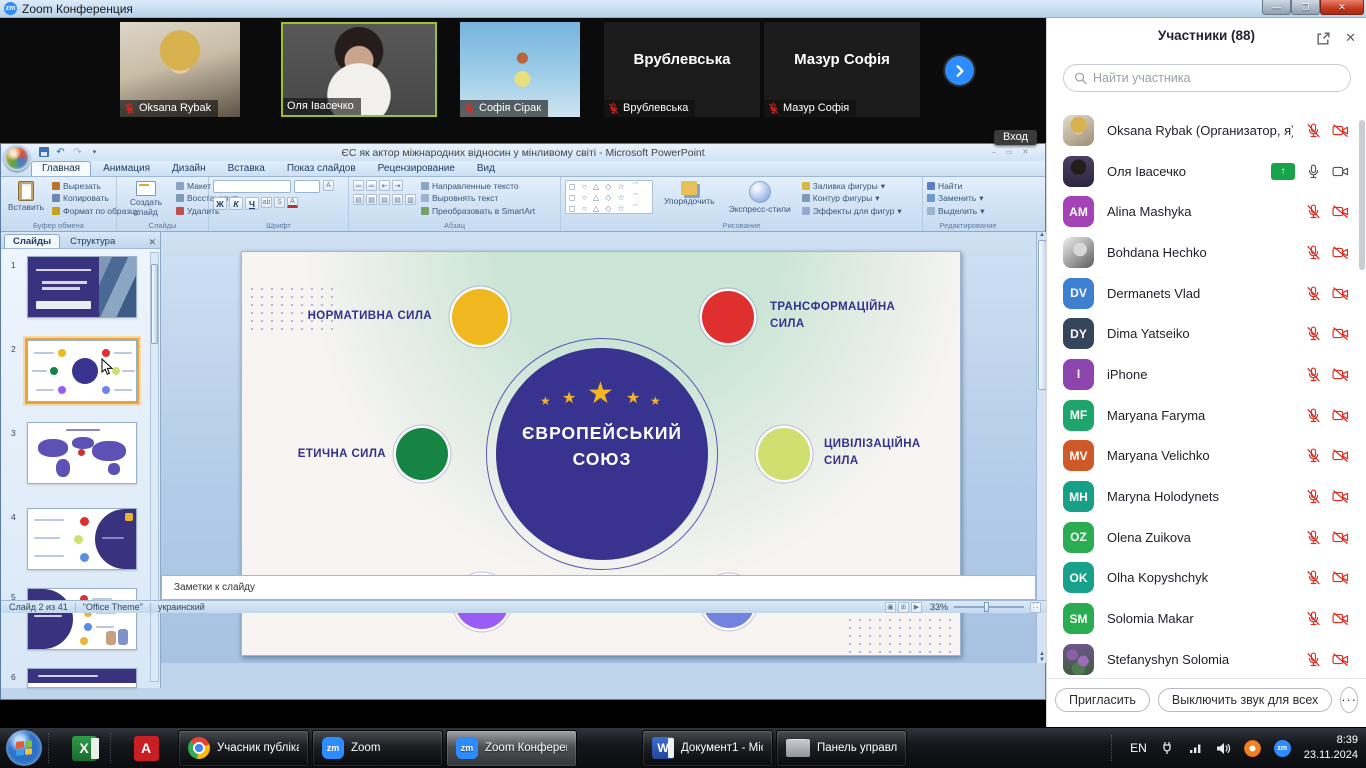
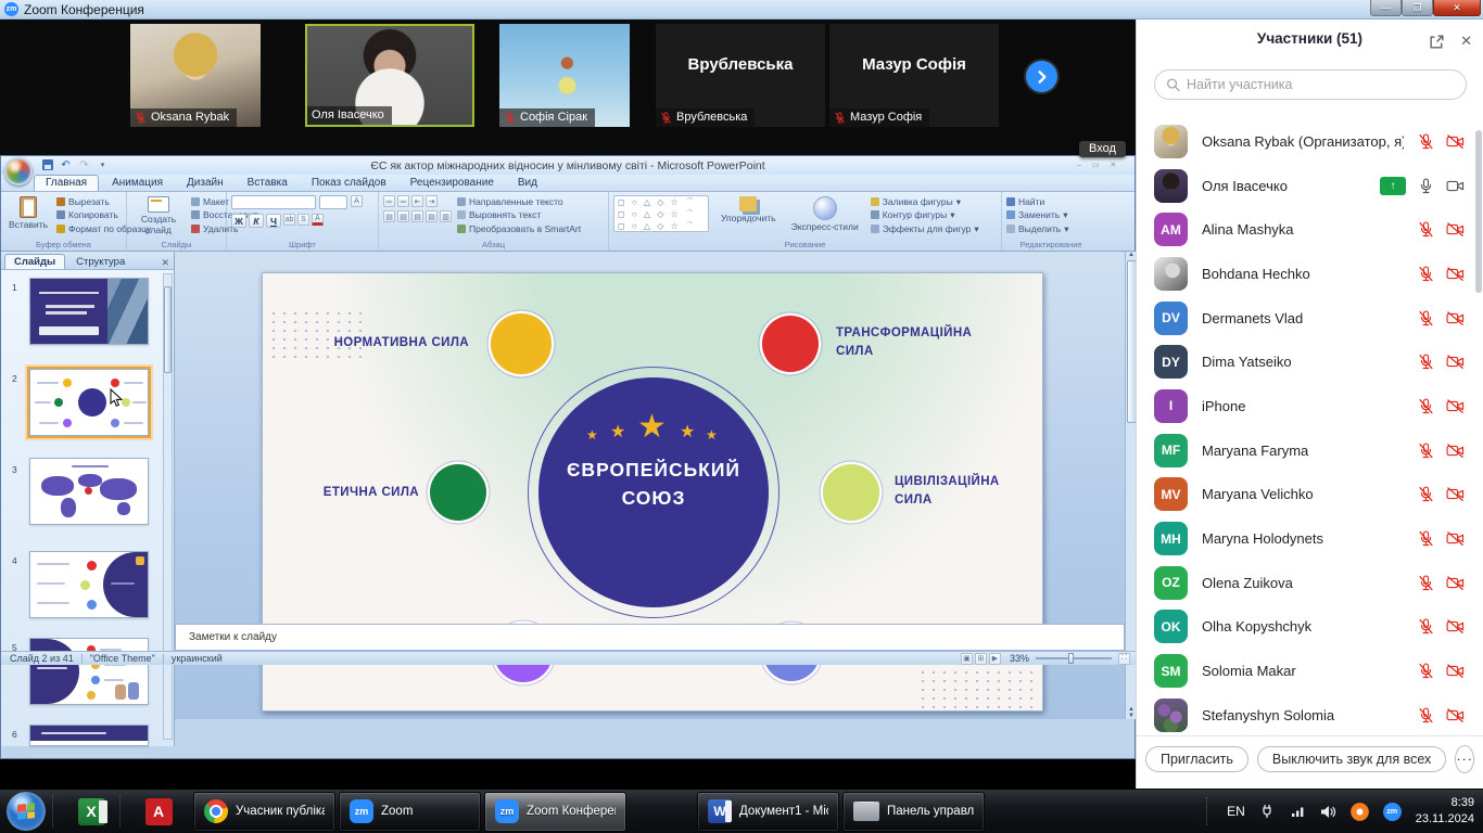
  Zoom Конференция
  —
  ❐
  ✕
  Oksana Rybak
  Оля Івасечко
  Софія Сірак
  Врублевська
  Врублевська
  Мазур Софія
  Мазур Софія
  Вход
  ЄС як актор міжнародних відносин у мінливому світі - Microsoft PowerPoint
  ↶
  ↷
  Главная
  Анимация
  Дизайн
  Вставка
  Показ слайдов
  Рецензирование
  Вид
  Вставить
  Вырезать
  Копировать
  Формат по образцу
  Буфер обмена
  Создать слайд
  Макет
  Удалить
  Слайды
  Ж
  К
  Ч
  Шрифт
  Направленные тексто
  Выровнять текст
  Преобразовать в SmartArt
  Абзац
  ◻ ○ △ ◇ ☆ ⌒
  ◻ ○ △ ◇ ☆ ⌒
  ◻ ○ △ ◇ ☆ ⌒
  Упорядочить
  Экспресс-стили
  Заливка фигуры
  ▾
  Контур фигуры
  ▾
  Эффекты для фигур
  ▾
  Рисование
  Найти
  Заменить
  ▾
  Выделить
  ▾
  Редактирование
  Слайды
  Структура
  ✕
  1
  2
  3
  4
  5
  6
  ★
  ★
  ★
  ★
  ★
  ЄВРОПЕЙСЬКИЙ
  СОЮЗ
  НОРМАТИВНА СИЛА
  ТРАНСФОРМАЦІЙНА СИЛА
  ЕТИЧНА СИЛА
  ЦИВІЛІЗАЦІЙНА СИЛА
  Заметки к слайду
  Слайд 2 из 41
  "Office Theme"
  украинский
  33%
- Участники (88)
+ Участники (51)
  ✕
  Найти участника
  Oksana Rybak (Организатор, я
  Оля Івасечко
  ↑
  AM
  Alina Mashyka
  Bohdana Hechko
  DV
  Dermanets Vlad
  DY
  Dima Yatseiko
  I
  iPhone
  MF
  Maryana Faryma
  MV
  Maryana Velichko
  MH
  Maryna Holodynets
  OZ
  Olena Zuikova
  OK
  Olha Kopyshchyk
  SM
  Solomia Makar
  Stefanyshyn Solomia
  Пригласить
  Выключить звук для всех
  ···
  X
  A
  Учасник публік
  zm
  Zoom
  zm
  Zoom Конфере
  W
  Документ1 - Mi
  Панель управл
  EN
  8:39
  23.11.2024
